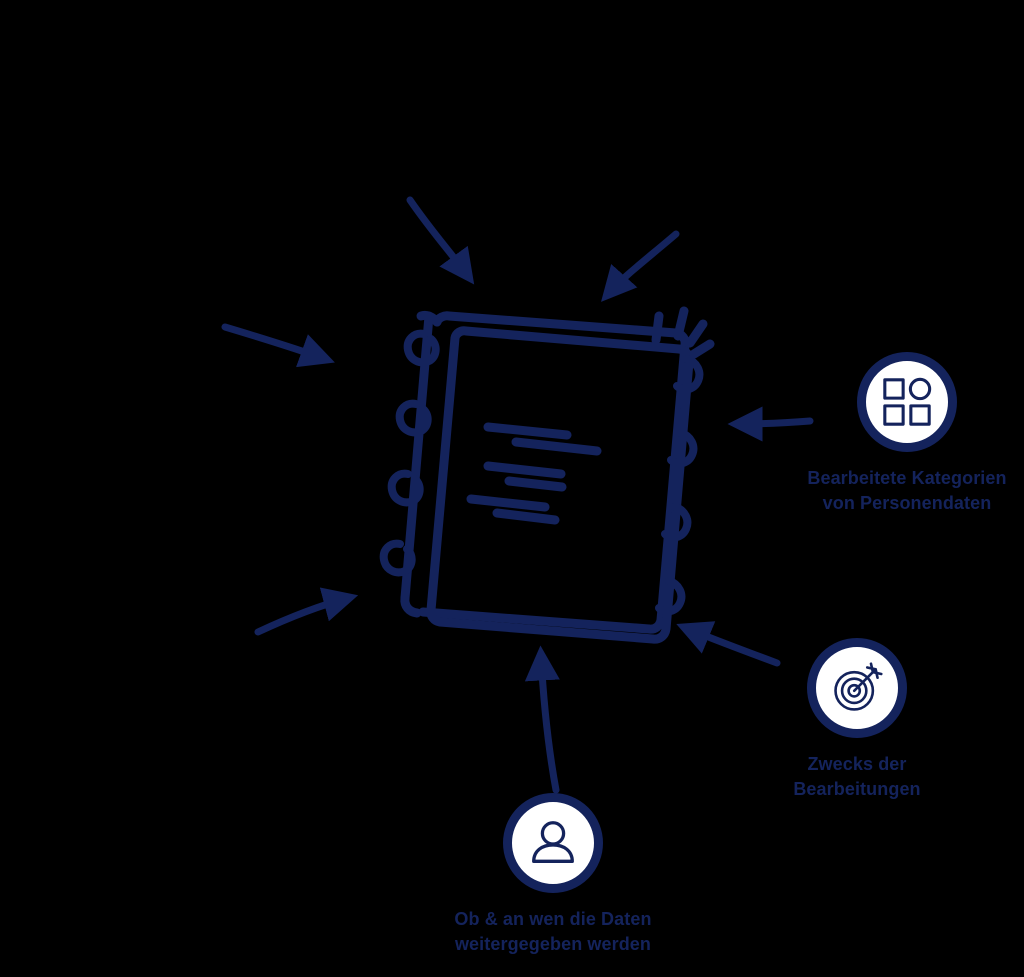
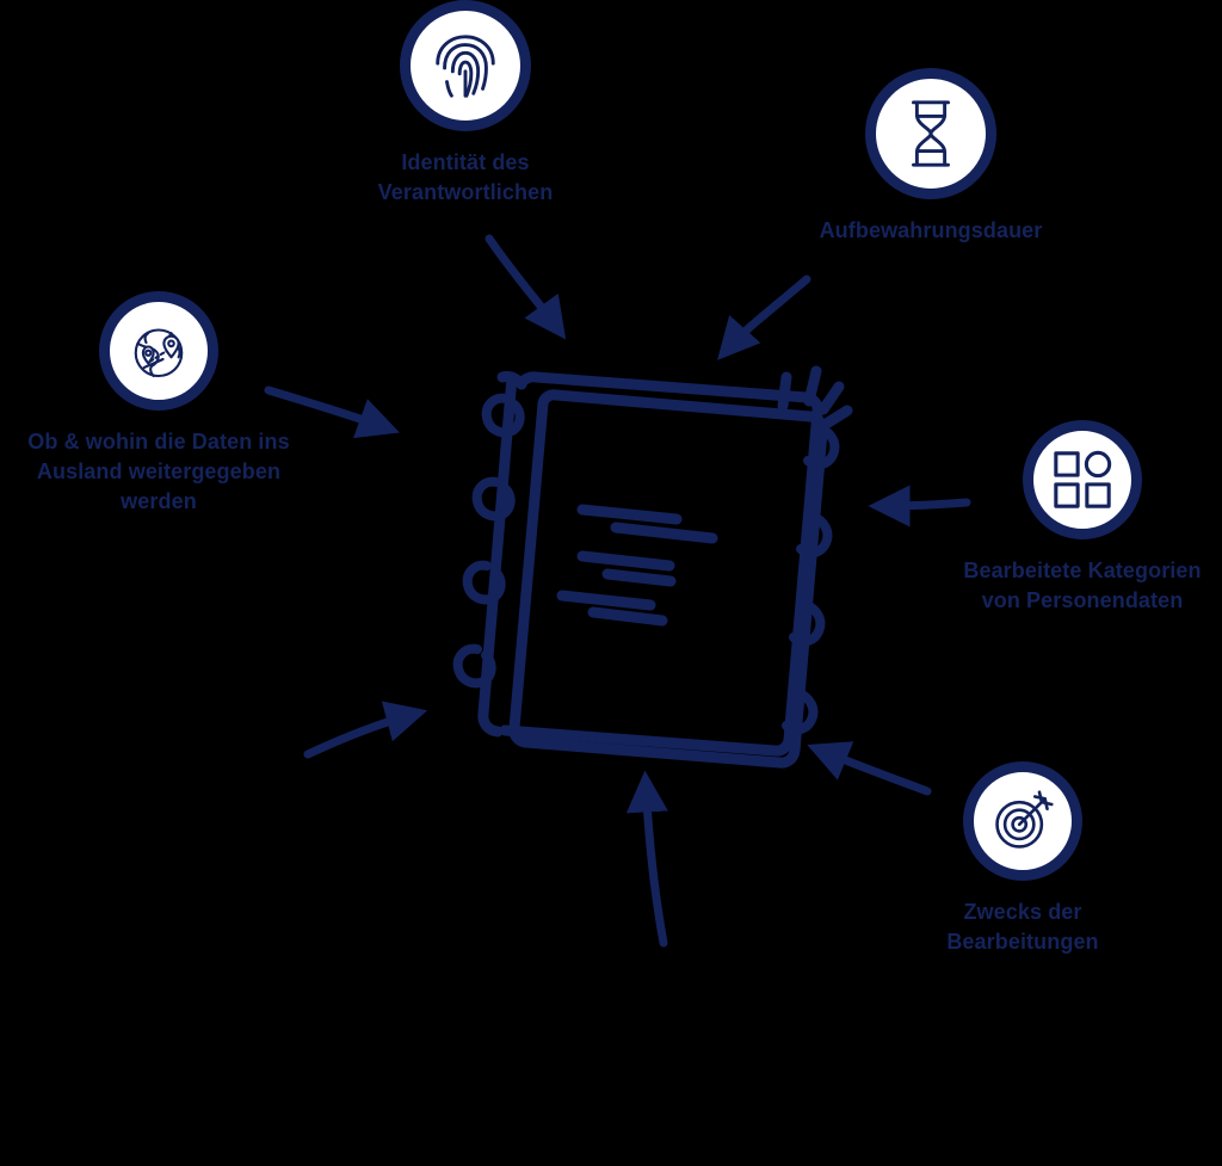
+ Identität des
+ Verantwortlichen
+ Aufbewahrungsdauer
+ Ob & wohin die Daten ins
+ Ausland weitergegeben
+ werden
  Bearbeitete Kategorien
  von Personendaten
  Zwecks der
  Bearbeitungen
- Ob & an wen die Daten
- weitergegeben werden
